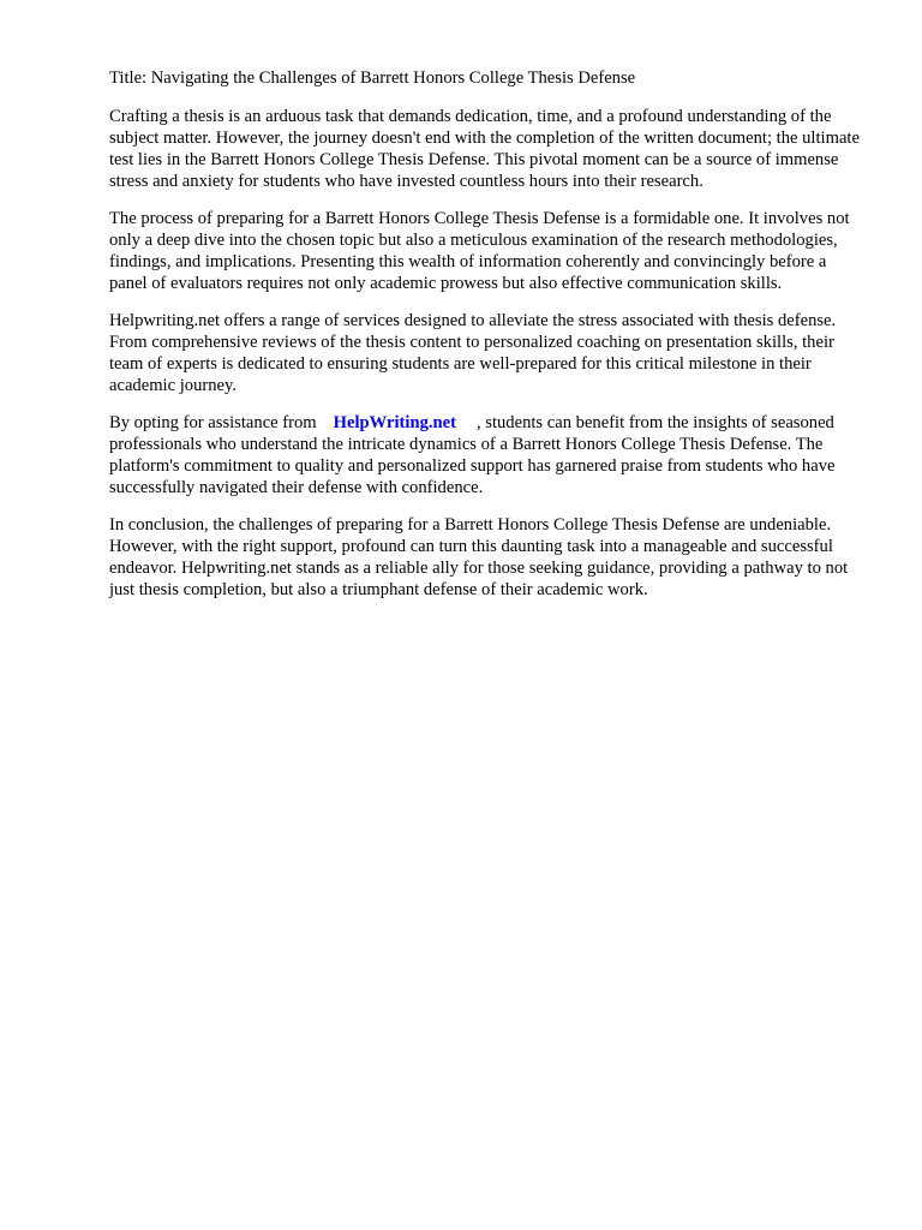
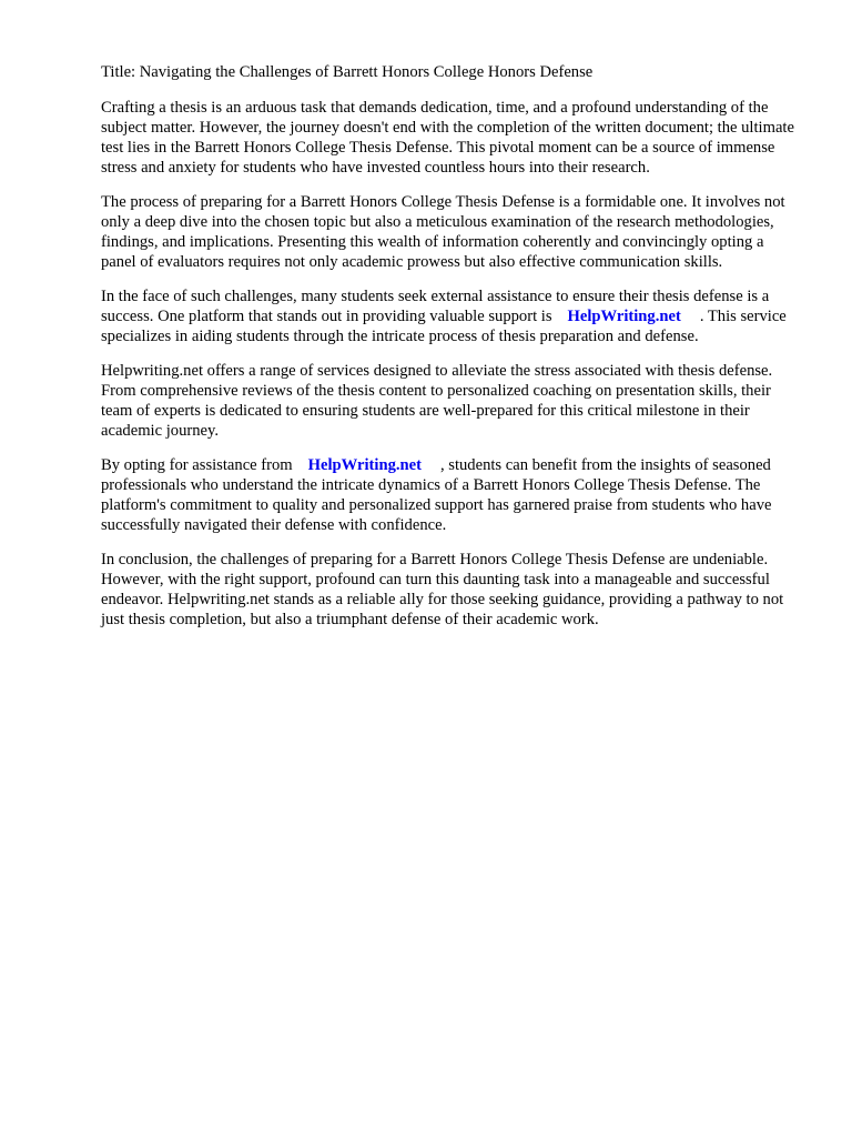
- Title: Navigating the Challenges of Barrett Honors College Thesis Defense
+ Title: Navigating the Challenges of Barrett Honors College Honors Defense
  Crafting a thesis is an arduous task that demands dedication, time, and a profound understanding of the subject matter. However, the journey doesn't end with the completion of the written document; the ultimate test lies in the Barrett Honors College Thesis Defense. This pivotal moment can be a source of immense stress and anxiety for students who have invested countless hours into their research.
- The process of preparing for a Barrett Honors College Thesis Defense is a formidable one. It involves not only a deep dive into the chosen topic but also a meticulous examination of the research methodologies, findings, and implications. Presenting this wealth of information coherently and convincingly before a panel of evaluators requires not only academic prowess but also effective communication skills.
+ The process of preparing for a Barrett Honors College Thesis Defense is a formidable one. It involves not only a deep dive into the chosen topic but also a meticulous examination of the research methodologies, findings, and implications. Presenting this wealth of information coherently and convincingly opting a panel of evaluators requires not only academic prowess but also effective communication skills.
+ In the face of such challenges, many students seek external assistance to ensure their thesis defense is a success. One platform that stands out in providing valuable support is HelpWriting.net . This service specializes in aiding students through the intricate process of thesis preparation and defense.
  Helpwriting.net offers a range of services designed to alleviate the stress associated with thesis defense. From comprehensive reviews of the thesis content to personalized coaching on presentation skills, their team of experts is dedicated to ensuring students are well-prepared for this critical milestone in their academic journey.
  By opting for assistance from HelpWriting.net , students can benefit from the insights of seasoned professionals who understand the intricate dynamics of a Barrett Honors College Thesis Defense. The platform's commitment to quality and personalized support has garnered praise from students who have successfully navigated their defense with confidence.
  In conclusion, the challenges of preparing for a Barrett Honors College Thesis Defense are undeniable. However, with the right support, profound can turn this daunting task into a manageable and successful endeavor. Helpwriting.net stands as a reliable ally for those seeking guidance, providing a pathway to not just thesis completion, but also a triumphant defense of their academic work.
